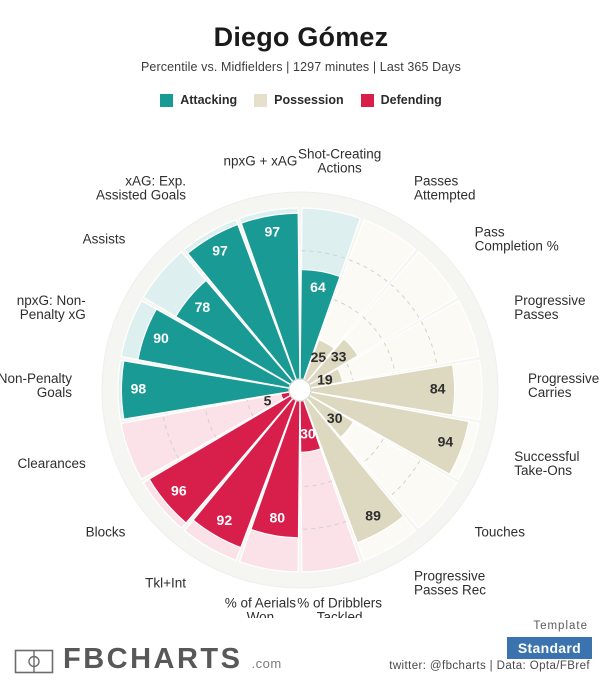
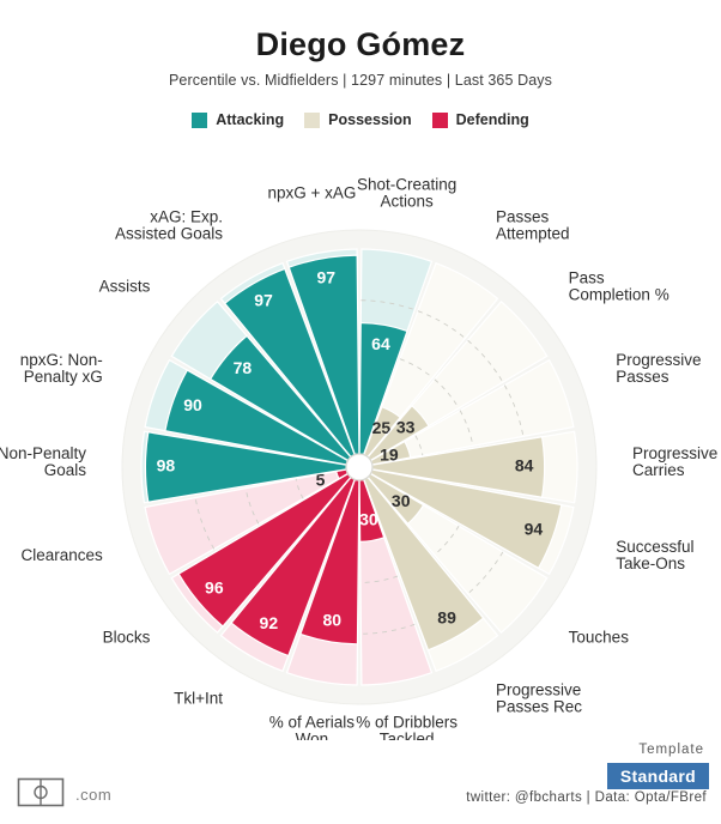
  Diego Gómez
  Percentile vs. Midfielders | 1297 minutes | Last 365 Days
  Attacking
  Possession
  Defending
  64
  Shot-Creating Actions
  25
  Passes Attempted
  33
  Pass Completion %
  19
  Progressive Passes
  84
  Progressive Carries
  94
  Successful Take-Ons
  30
  Touches
  89
  Progressive Passes Rec
  30
  % of Dribblers Tackled
  80
  % of Aerials Won
  92
  Tkl+Int
  96
  Blocks
  5
  Clearances
  98
  Non-Penalty Goals
  90
  npxG: Non- Penalty xG
  78
  Assists
  97
  xAG: Exp. Assisted Goals
  97
  npxG + xAG
  Template
  Standard
  twitter: @fbcharts | Data: Opta/FBref
- FBCHARTS
  .com
